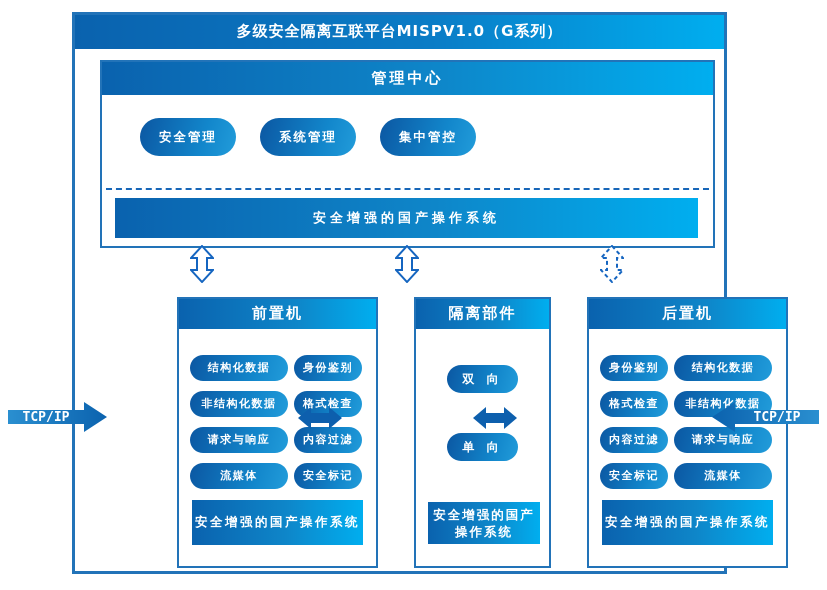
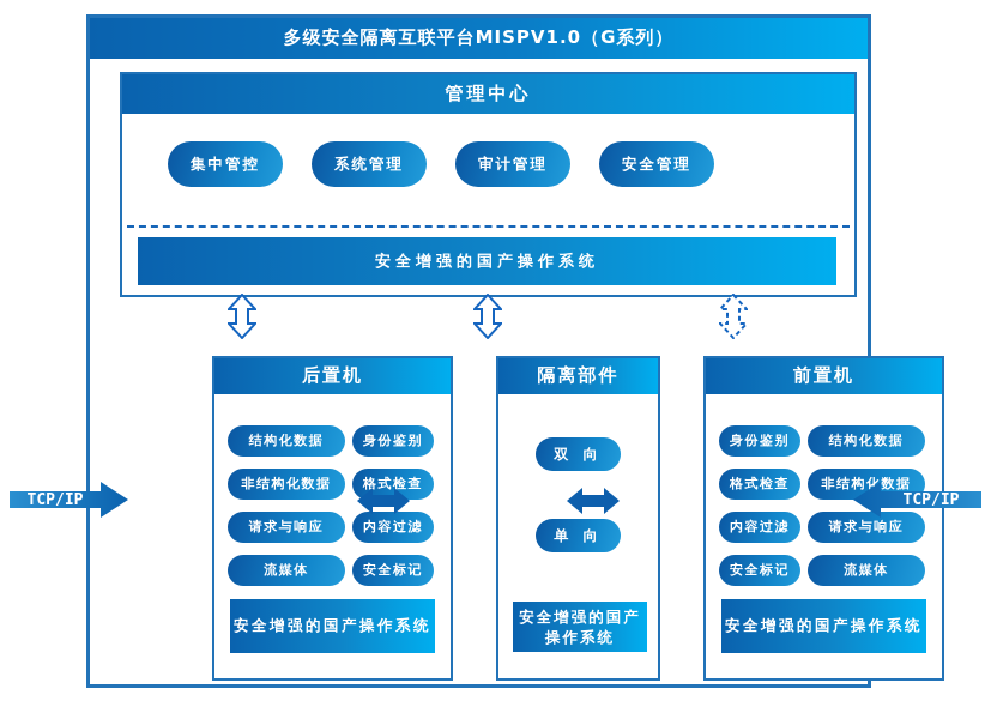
  多级安全隔离互联平台MISPV1.0（G系列）
  管理中心
- 安全管理
+ 集中管控
  系统管理
+ 审计管理
- 集中管控
+ 安全管理
  安全增强的国产操作系统
- 前置机
+ 后置机
  结构化数据
  身份鉴别
  非结构化数据
  格式检查
  请求与响应
  内容过滤
  流媒体
  安全标记
  安全增强的国产操作系统
  隔离部件
  双 向
  单 向
  安全增强的国产操作系统
- 后置机
+ 前置机
  身份鉴别
  结构化数据
  格式检查
  非结构化数据
  内容过滤
  请求与响应
  安全标记
  流媒体
  安全增强的国产操作系统
  TCP/IP
  TCP/IP
